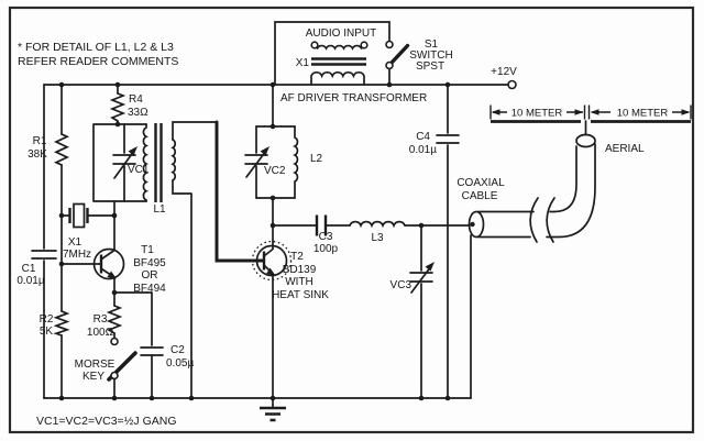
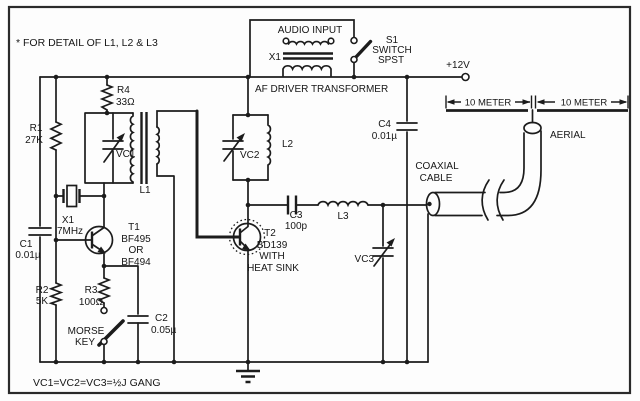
  C1
  0.01µ
  * FOR DETAIL OF L1, L2 & L3
- REFER READER COMMENTS
  R1
- 38K
+ 27K
  R2
  5K
  X1
  7MHz
  R4
  33Ω
  VC1
  L1
  T1
  BF495
  OR
  BF494
  R3
  100Ω
  MORSE
  KEY
  C2
  0.05µ
  AUDIO INPUT
  X1
  AF DRIVER TRANSFORMER
  S1
  SWITCH
  SPST
  +12V
  VC2
  L2
  T2
  BD139
  WITH
  HEAT SINK
  C3
  100p
  L3
  VC3
  C4
  0.01µ
  COAXIAL
  CABLE
  AERIAL
  10 METER
  10 METER
  VC1=VC2=VC3=½J GANG
